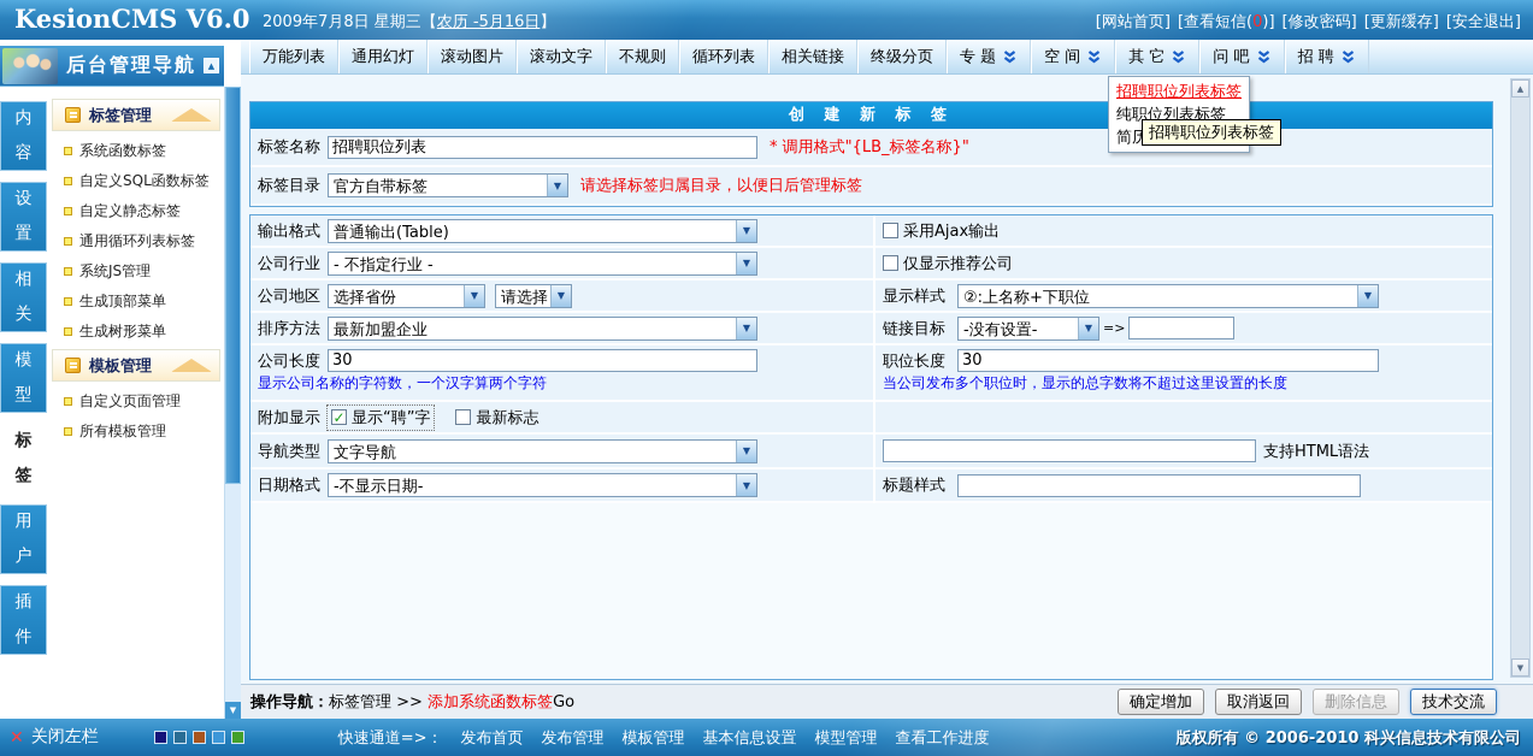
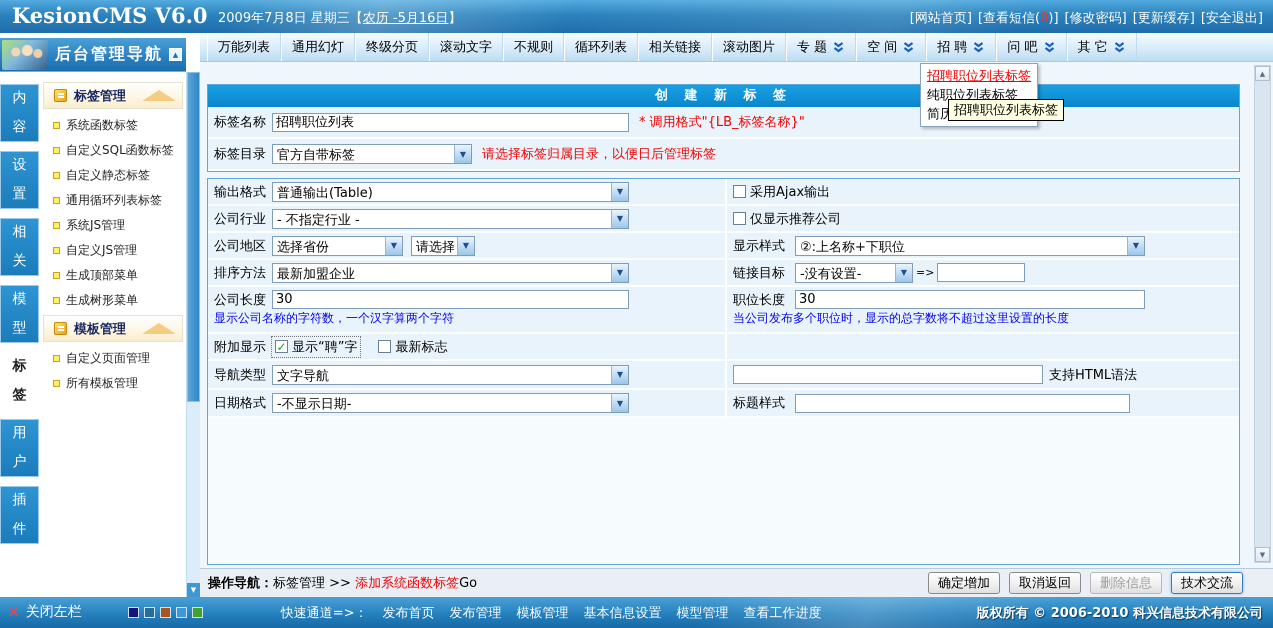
  KesionCMS V6.0
  2009年7月8日 星期三【农历 -5月16日】
  [网站首页]
  [查看短信(0)]
  [修改密码]
  [更新缓存]
  [安全退出]
  万能列表
  通用幻灯
- 滚动图片
+ 终级分页
  滚动文字
  不规则
  循环列表
  相关链接
- 终级分页
+ 滚动图片
  专 题
  空 间
- 其 它
+ 招 聘
  问 吧
- 招 聘
+ 其 它
  后台管理导航
  ▲
  ▼
  内容
  设置
  相关
  模型
  标签
  用户
  插件
  标签管理
  系统函数标签
  自定义SQL函数标签
  自定义静态标签
  通用循环列表标签
  系统JS管理
+ 自定义JS管理
  生成顶部菜单
  生成树形菜单
  模板管理
  自定义页面管理
  所有模板管理
  创 建 新 标 签
  标签名称
  招聘职位列表
  * 调用格式"{LB_标签名称}"
  标签目录
  官方自带标签
  ▼
  请选择标签归属目录，以便日后管理标签
  输出格式
  普通输出(Table)
  ▼
  采用Ajax输出
  公司行业
  - 不指定行业 -
  ▼
  仅显示推荐公司
  公司地区
  选择省份
  ▼
  请选择
  ▼
  显示样式
  ②:上名称+下职位
  ▼
  排序方法
  最新加盟企业
  ▼
  链接目标
  -没有设置-
  ▼
  =>
  公司长度
  30
  显示公司名称的字符数，一个汉字算两个字符
  职位长度
  30
  当公司发布多个职位时，显示的总字数将不超过这里设置的长度
  附加显示
  显示“聘”字
  最新标志
  导航类型
  文字导航
  ▼
  支持HTML语法
  日期格式
  -不显示日期-
  ▼
  标题样式
  ▲
  ▼
  操作导航：标签管理 >> 添加系统函数标签Go
  确定增加
  取消返回
  删除信息
  技术交流
  ✕
  关闭左栏
  快速通道=>：
  发布首页
  发布管理
  模板管理
  基本信息设置
  模型管理
  查看工作进度
  版权所有 © 2006-2010 科兴信息技术有限公司
  招聘职位列表标签
  纯职位列表标签
  招聘职位列表标签
